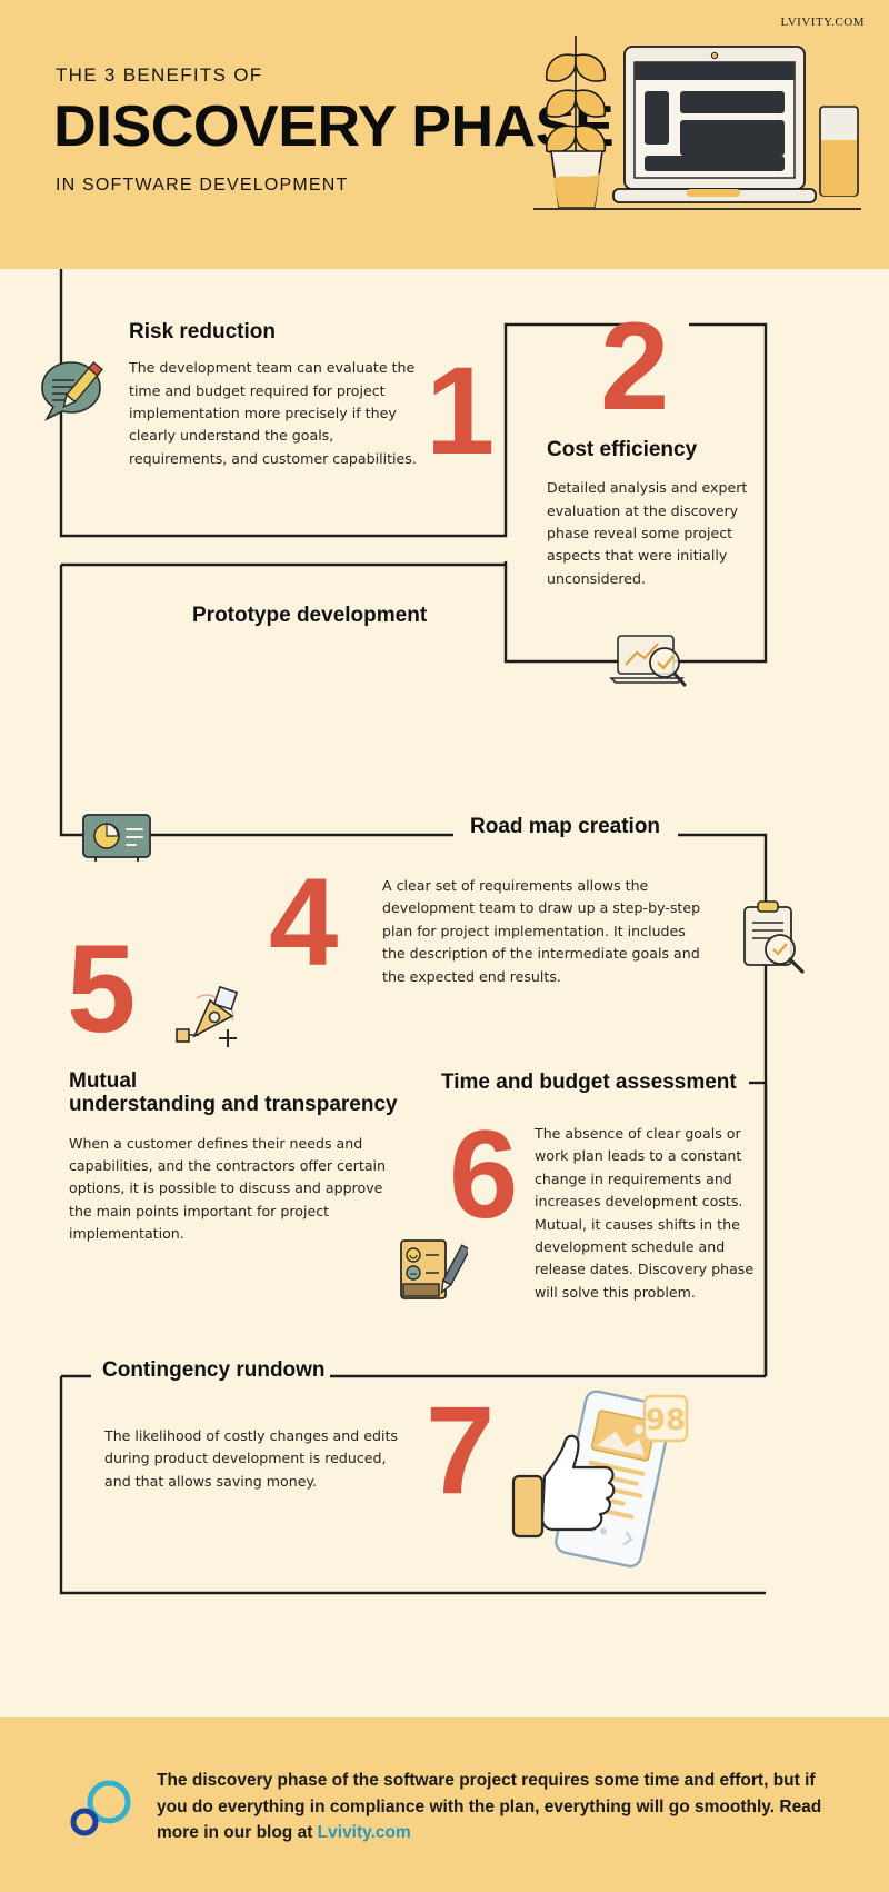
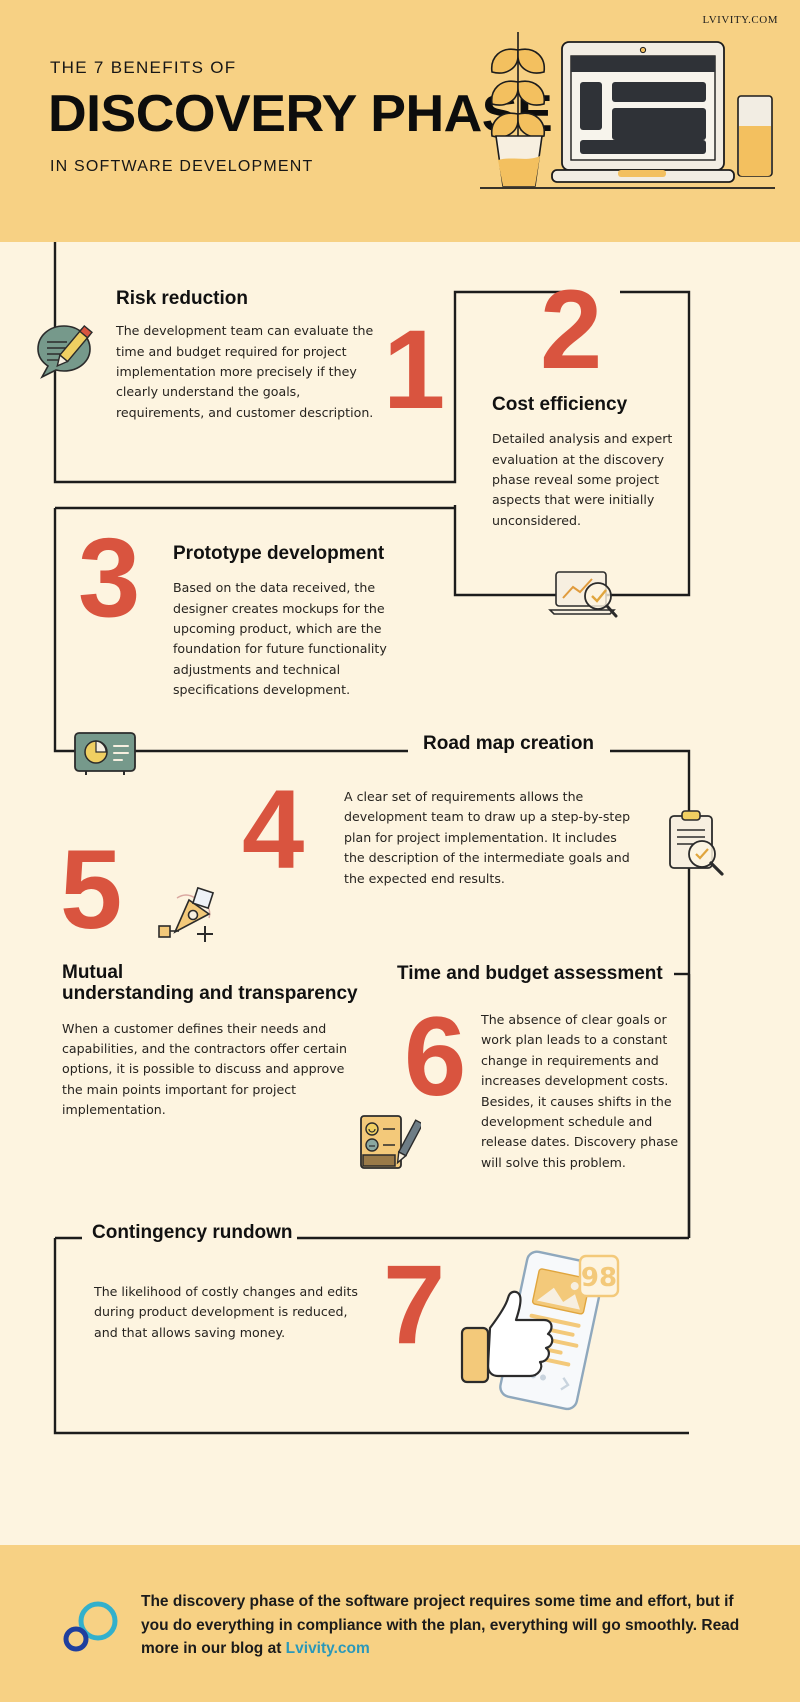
  LVIVITY.COM
- THE 3 BENEFITS OF
+ THE 7 BENEFITS OF
  DISCOVERY PHASE
  IN SOFTWARE DEVELOPMENT
  1
  Risk reduction
- The development team can evaluate the time and budget required for project implementation more precisely if they clearly understand the goals, requirements, and customer capabilities.
+ The development team can evaluate the time and budget required for project implementation more precisely if they clearly understand the goals, requirements, and customer description.
  2
  Cost efficiency
  Detailed analysis and expert evaluation at the discovery phase reveal some project aspects that were initially unconsidered.
+ 3
  Prototype development
+ Based on the data received, the designer creates mockups for the upcoming product, which are the foundation for future functionality adjustments and technical specifications development.
  Road map creation
  4
  A clear set of requirements allows the development team to draw up a step-by-step plan for project implementation. It includes the description of the intermediate goals and the expected end results.
  5
  Mutual
  understanding and transparency
  When a customer defines their needs and capabilities, and the contractors offer certain options, it is possible to discuss and approve the main points important for project implementation.
  Time and budget assessment
  6
- The absence of clear goals or work plan leads to a constant change in requirements and increases development costs. Mutual, it causes shifts in the development schedule and release dates. Discovery phase will solve this problem.
+ The absence of clear goals or work plan leads to a constant change in requirements and increases development costs. Besides, it causes shifts in the development schedule and release dates. Discovery phase will solve this problem.
  Contingency rundown
  7
  The likelihood of costly changes and edits during product development is reduced, and that allows saving money.
  98
  The discovery phase of the software project requires some time and effort, but if you do everything in compliance with the plan, everything will go smoothly. Read more in our blog at Lvivity.com
